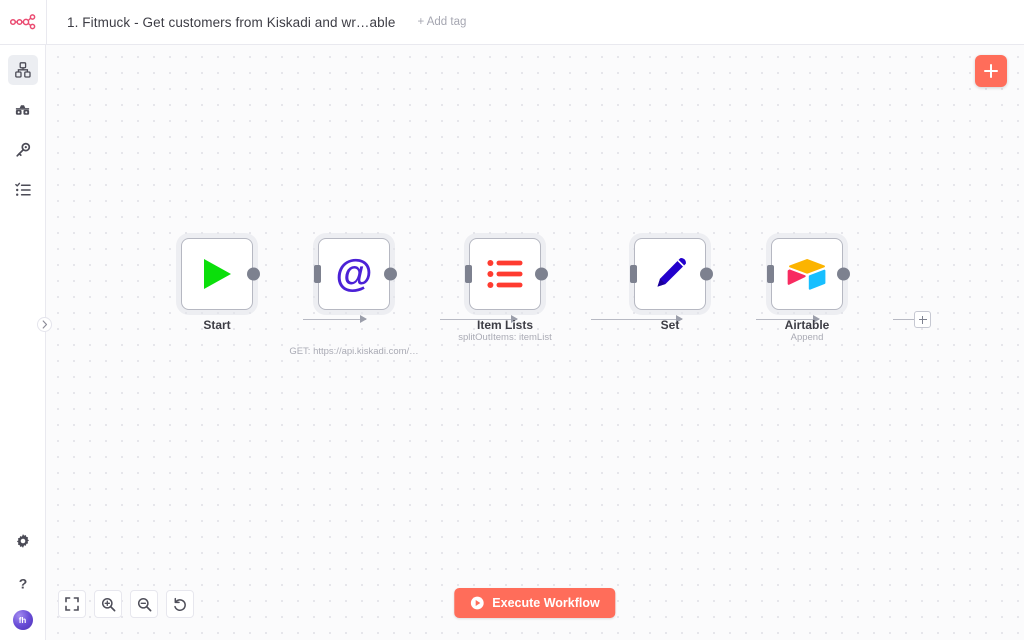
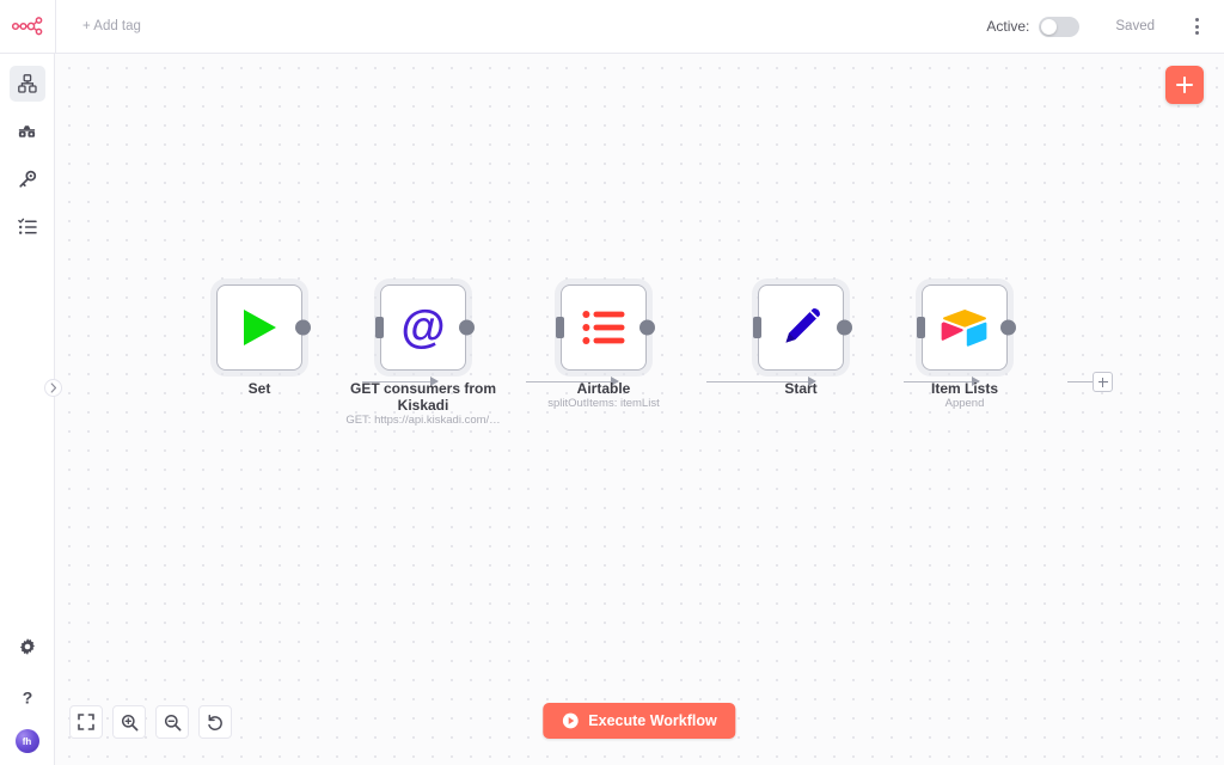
- 1. Fitmuck - Get customers from Kiskadi and wr…able
  + Add tag
+ Active:
+ Saved
  ?
  fh
- Start
+ Set
  @
+ GET consumers from Kiskadi
  GET: https://api.kiskadi.com/…
- Item Lists
+ Airtable
  splitOutItems: itemList
- Set
+ Start
- Airtable
+ Item Lists
  Append
  Execute Workflow
